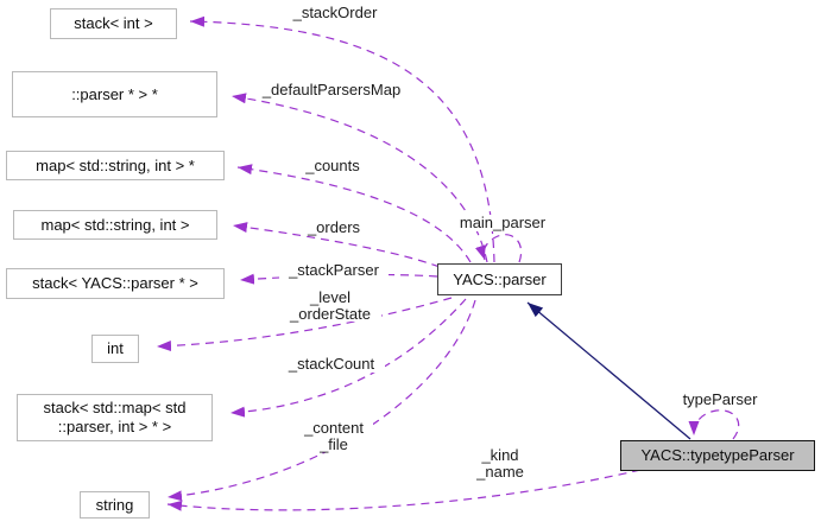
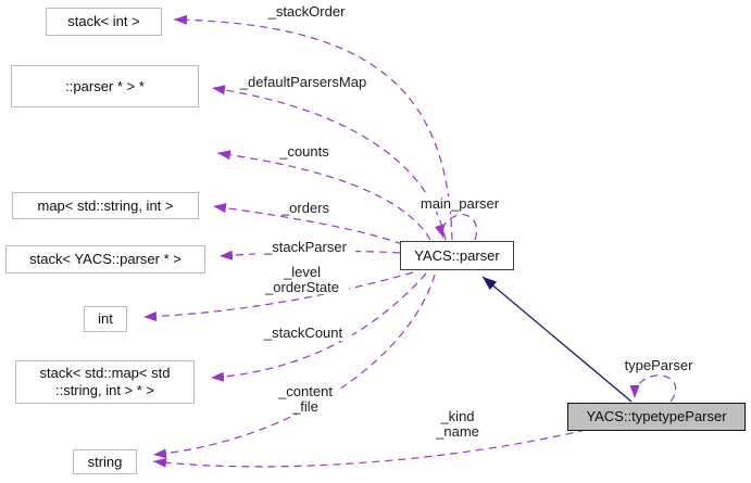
  stack< int >
  ::parser * > *
- map< std::string, int > *
  map< std::string, int >
  stack< YACS::parser * >
  int
  stack< std::map< std
- ::parser, int > * >
+ ::string, int > * >
  string
  YACS::parser
  YACS::typetypeParser
  _stackOrder
  _defaultParsersMap
  _counts
  _orders
  _stackParser
  _level
  _orderState
  _stackCount
  _content
  _file
  _kind
  _name
  main_parser
  typeParser
